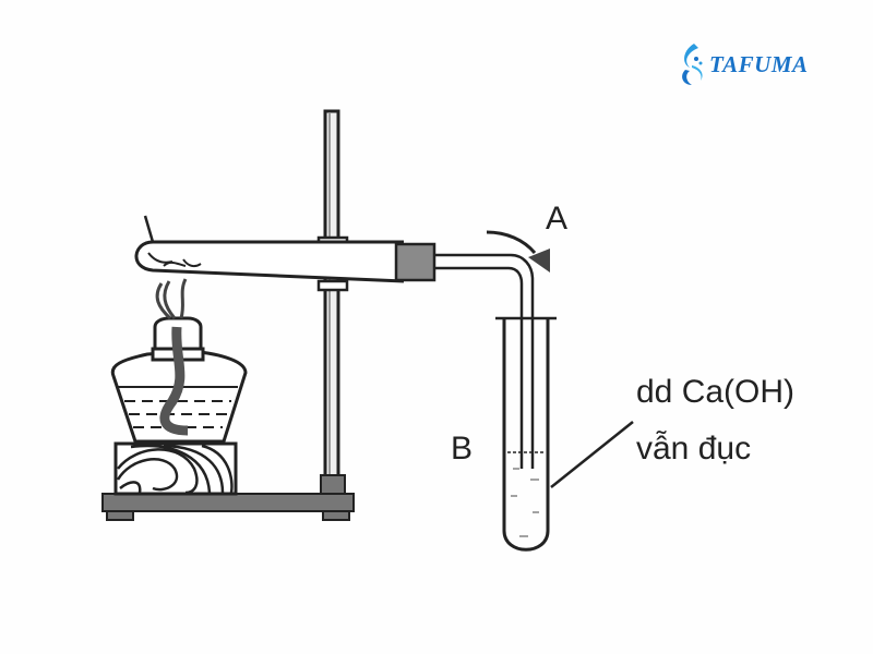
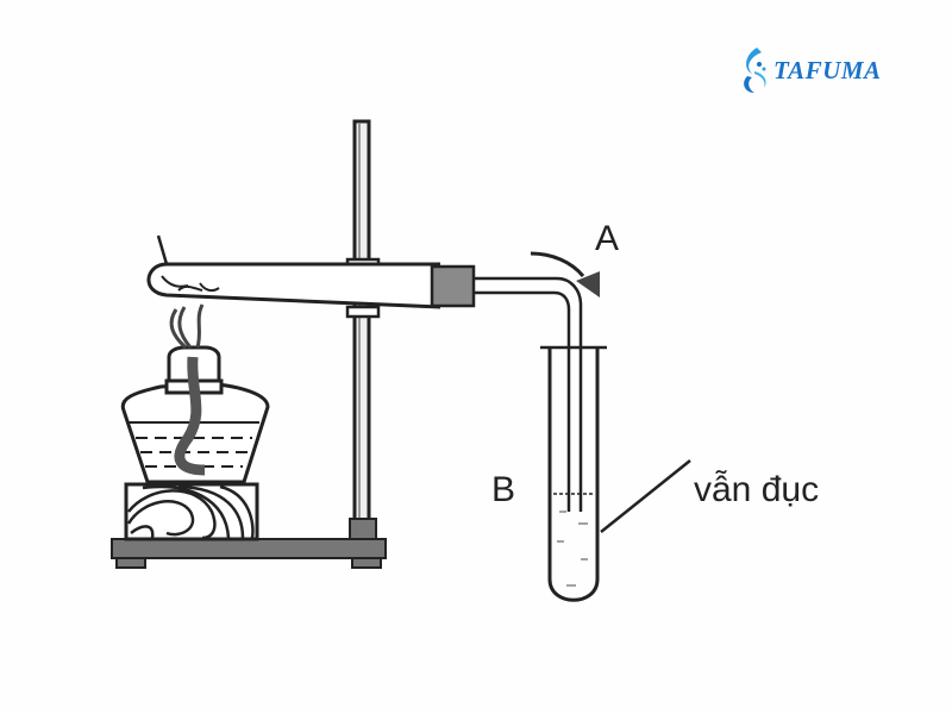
  TAFUMA
  A
  B
- dd Ca(OH)
  vẫn đục
